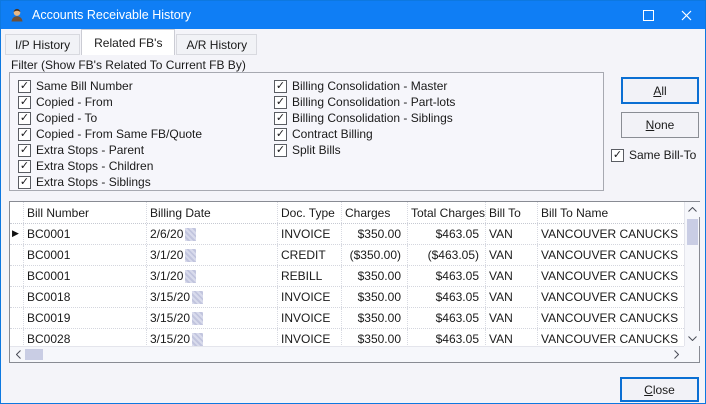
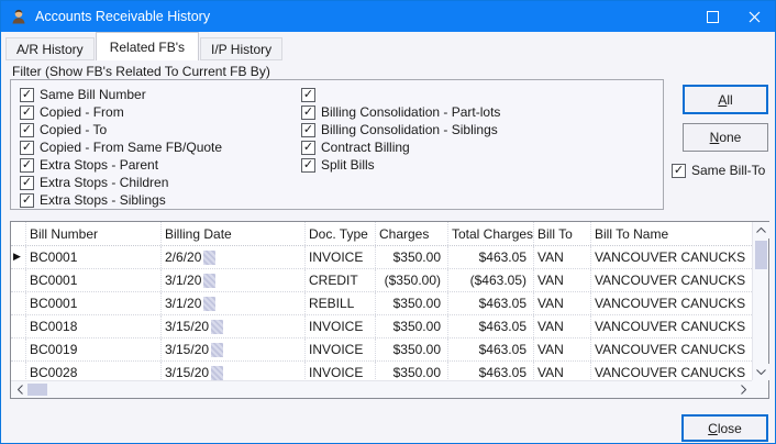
  Accounts Receivable History
- I/P History
+ A/R History
  Related FB's
- A/R History
+ I/P History
  Filter (Show FB's Related To Current FB By)
  ✓
  Same Bill Number
  ✓
  Copied - From
  ✓
  Copied - To
  ✓
  Copied - From Same FB/Quote
  ✓
  Extra Stops - Parent
  ✓
  Extra Stops - Children
  ✓
  Extra Stops - Siblings
  ✓
- Billing Consolidation - Master
  ✓
  Billing Consolidation - Part-lots
  ✓
  Billing Consolidation - Siblings
  ✓
  Contract Billing
  ✓
  Split Bills
  All
  None
  ✓
  Same Bill-To
  Bill Number
  Billing Date
  Doc. Type
  Charges
  Total Charges
  Bill To
  Bill To Name
  ▶
  BC0001
  2/6/20
  INVOICE
  $350.00
  $463.05
  VAN
  VANCOUVER CANUCKS
  BC0001
  3/1/20
  CREDIT
  ($350.00)
  ($463.05)
  VAN
  VANCOUVER CANUCKS
  BC0001
  3/1/20
  REBILL
  $350.00
  $463.05
  VAN
  VANCOUVER CANUCKS
  BC0018
  3/15/20
  INVOICE
  $350.00
  $463.05
  VAN
  VANCOUVER CANUCKS
  BC0019
  3/15/20
  INVOICE
  $350.00
  $463.05
  VAN
  VANCOUVER CANUCKS
  BC0028
  3/15/20
  INVOICE
  $350.00
  $463.05
  VAN
  VANCOUVER CANUCKS
  Close
